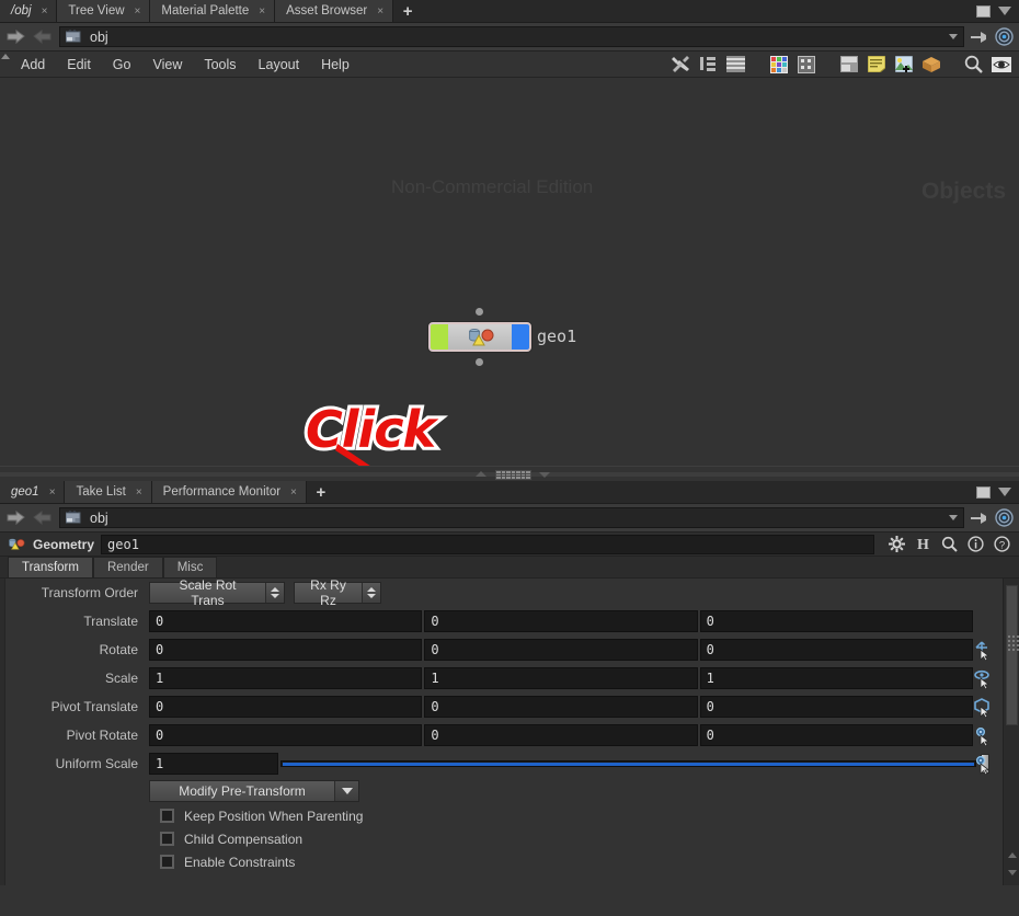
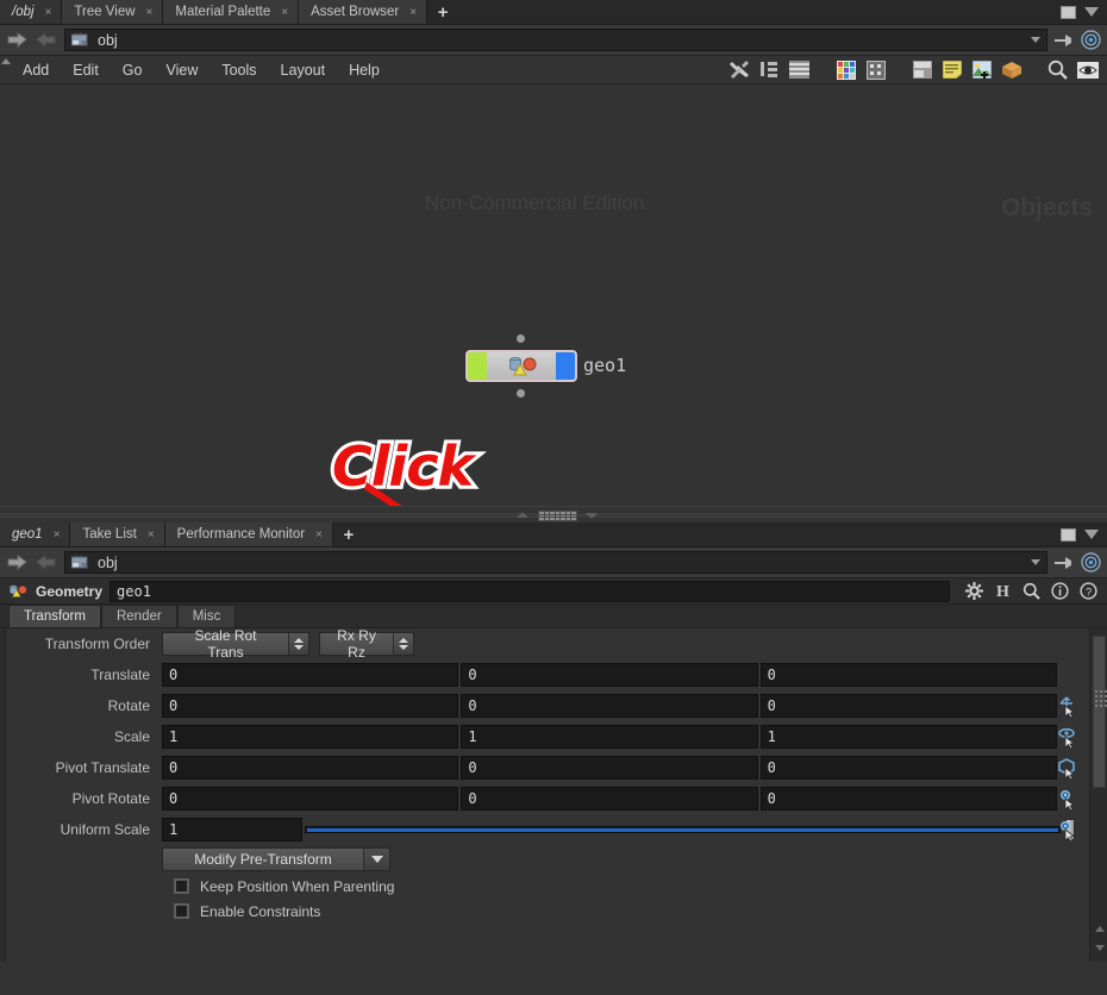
  /obj
  ×
  Tree View
  ×
  Material Palette
  ×
  Asset Browser
  ×
  +
  obj
  Add
  Edit
  Go
  View
  Tools
  Layout
  Help
  geo1
  Click
  geo1
  ×
  Take List
  ×
  Performance Monitor
  ×
  +
  obj
  Geometry
  geo1
  H
  ?
  Transform
  Render
  Misc
  Transform Order
  Scale Rot Trans
  Rx Ry Rz
  Translate
  0
  0
  0
  Rotate
  0
  0
  0
  Scale
  1
  1
  1
  Pivot Translate
  0
  0
  0
  Pivot Rotate
  0
  0
  0
  Uniform Scale
  1
  Modify Pre-Transform
  Keep Position When Parenting
- Child Compensation
  Enable Constraints
